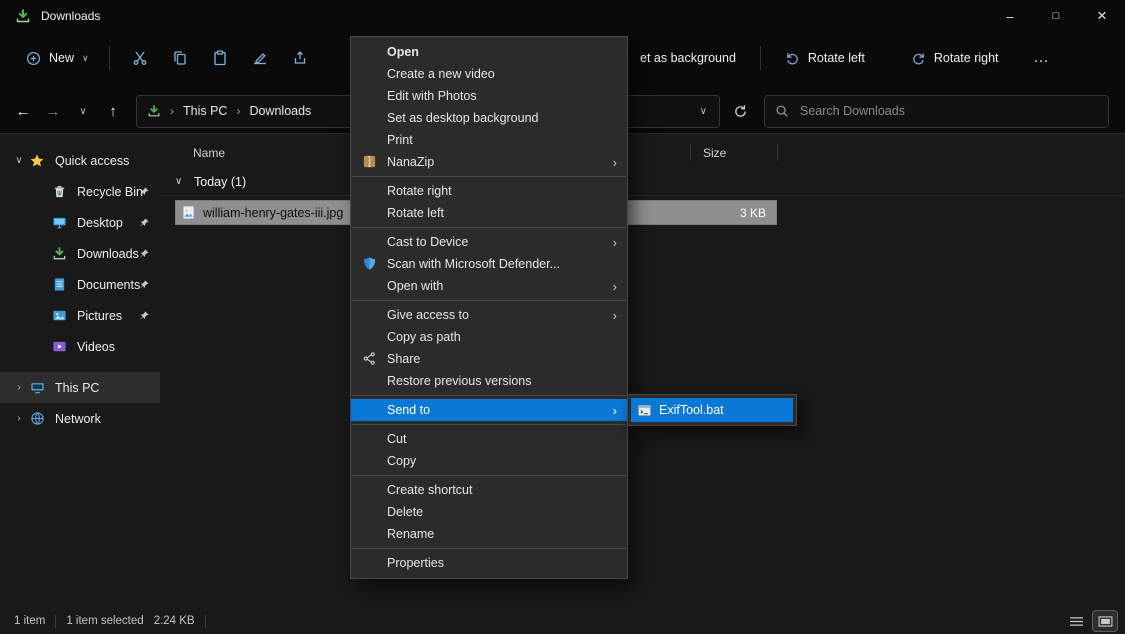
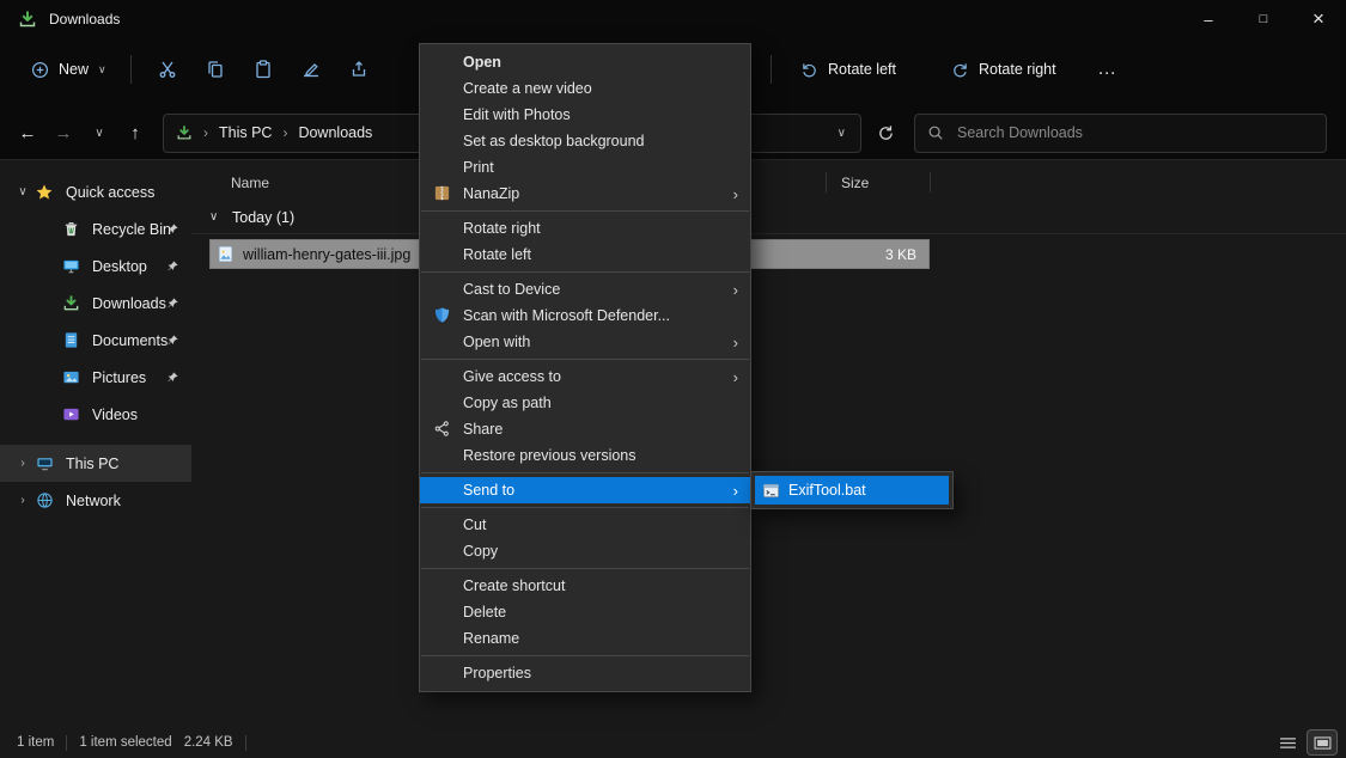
  Downloads
  –
  □
  ×
  New
  ∨
- et as background
  Rotate left
  Rotate right
  …
  ←
  →
  ∨
  ↑
  ›
  This PC
  ›
  Downloads
  ∨
  Search Downloads
  ∨
  Quick access
  Recycle Bin
  Desktop
  Downloads
  Documents
  Pictures
  Videos
  ›
  This PC
  ›
  Network
  Name
  Size
  ∨
  Today (1)
  william-henry-gates-iii.jpg
  3 KB
  1 item
  1 item selected
  2.24 KB
  Open
  Create a new video
  Edit with Photos
  Set as desktop background
  Print
  NanaZip
  ›
  Rotate right
  Rotate left
  Cast to Device
  ›
  Scan with Microsoft Defender...
  Open with
  ›
  Give access to
  ›
  Copy as path
  Share
  Restore previous versions
  Send to
  ›
  Cut
  Copy
  Create shortcut
  Delete
  Rename
  Properties
  ExifTool.bat
